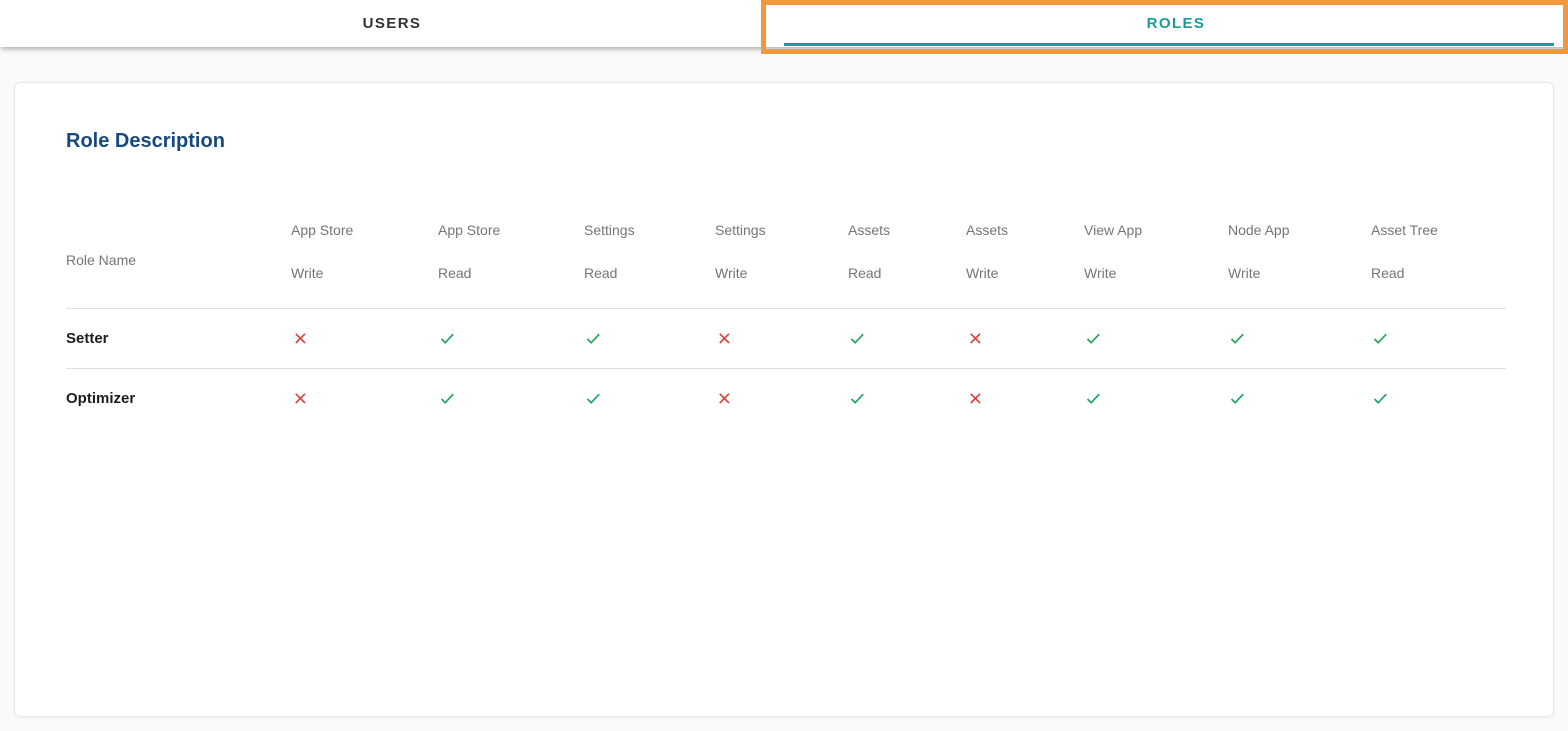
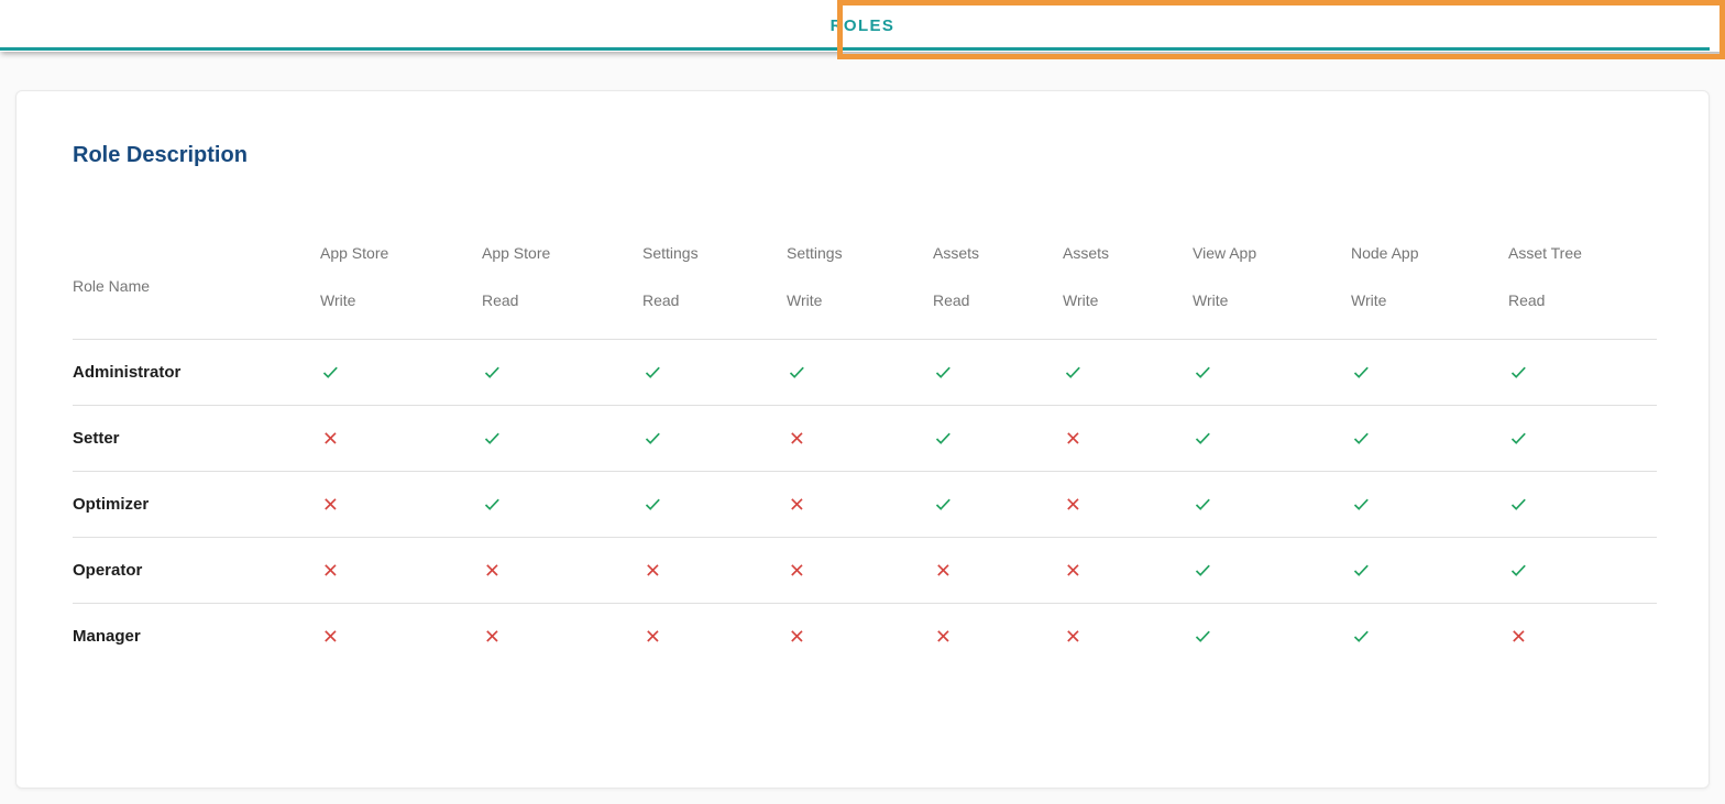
- USERS
  ROLES
  Role Description
  Role Name	App StoreWrite	App StoreRead	SettingsRead	SettingsWrite	AssetsRead	AssetsWrite	View AppWrite	Node AppWrite	Asset TreeRead
+ Administrator
  Setter
  Optimizer
+ Operator
+ Manager
